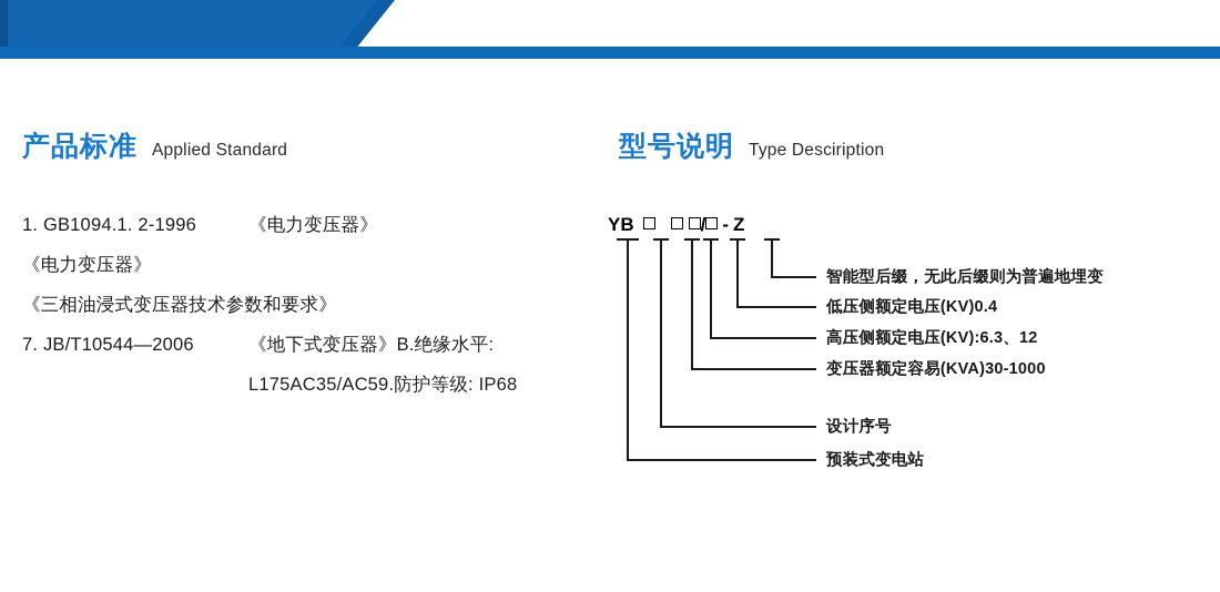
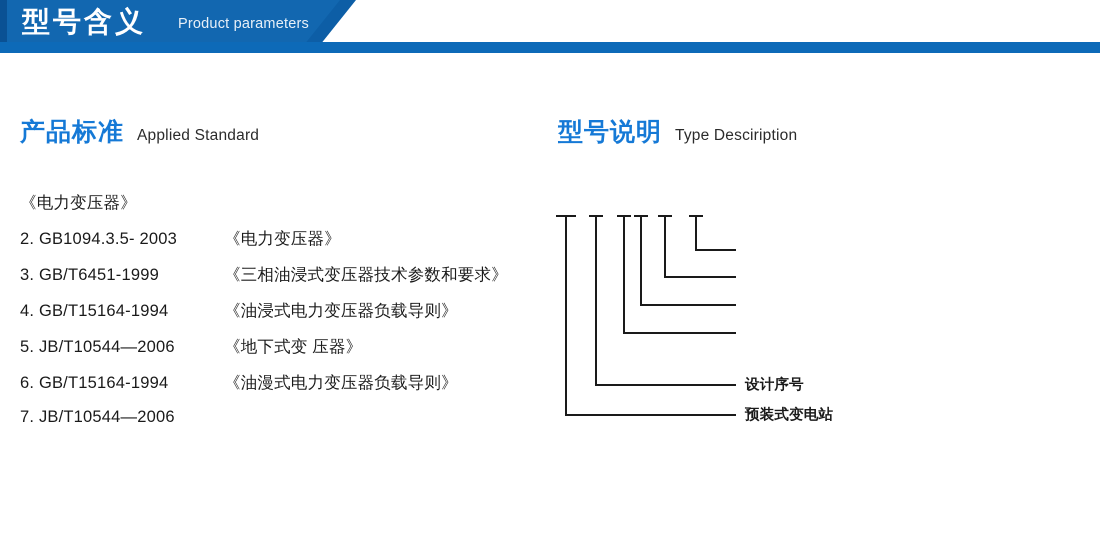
+ 型号含义
+ Product parameters
  产品标准 Applied Standard
- 1. GB1094.1. 2-1996
  《电力变压器》
+ 2. GB1094.3.5- 2003
  《电力变压器》
+ 3. GB/T6451-1999
  《三相油浸式变压器技术参数和要求》
+ 4. GB/T15164-1994
+ 《油浸式电力变压器负载导则》
+ 5. JB/T10544—2006
+ 《地下式变 压器》
+ 6. GB/T15164-1994
+ 《油漫式电力变压器负载导则》
  7. JB/T10544—2006
- 《地下式变压器》B.绝缘水平:
- L175AC35/AC59.防护等级: IP68
  型号说明 Type Desciription
- YB / - Z
- 智能型后缀，无此后缀则为普遍地埋变
- 低压侧额定电压(KV)0.4
- 高压侧额定电压(KV):6.3、12
- 变压器额定容易(KVA)30-1000
  设计序号
  预装式变电站
